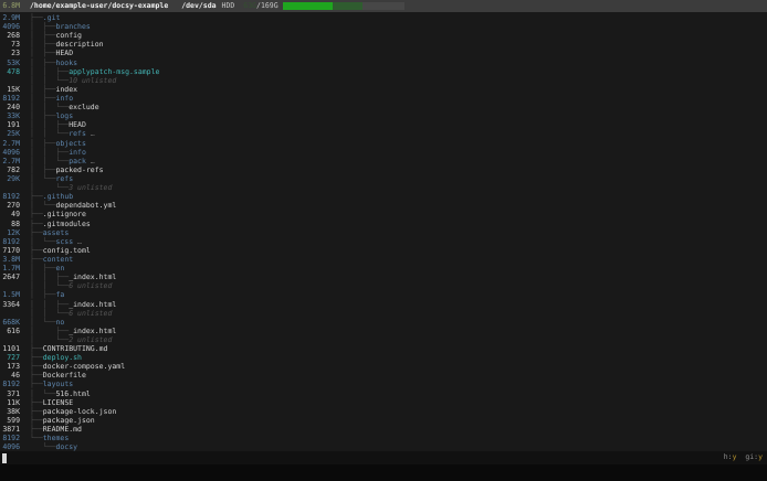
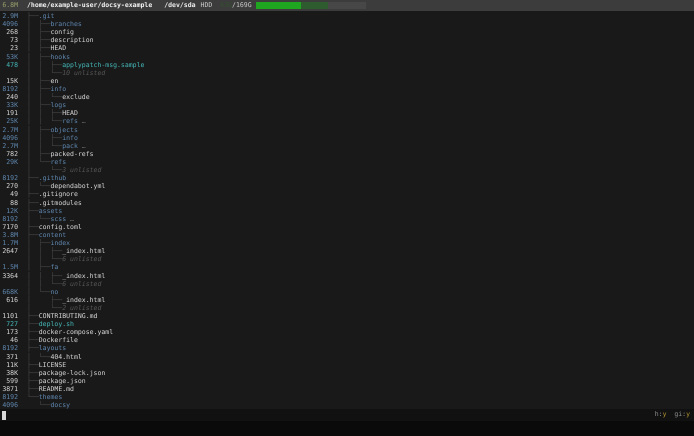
  6.8M
  /home/example-user/docsy-example
  /dev/sda
  HDD
  63G
  /169G
  2.9M
  ├──
  .git
  4096
  │ ├──
  branches
  268
  │ ├──
  config
  73
  │ ├──
  description
  23
  │ ├──
  HEAD
  53K
  │ ├──
  hooks
  478
  │ │ ├──
  applypatch-msg.sample
  │ │ └──
  10 unlisted
  15K
  │ ├──
- index
+ en
  8192
  │ ├──
  info
  240
  │ │ └──
  exclude
  33K
  │ ├──
  logs
  191
  │ │ ├──
  HEAD
  25K
  │ │ └──
  refs
  …
  2.7M
  │ ├──
  objects
  4096
  │ │ ├──
  info
  2.7M
  │ │ └──
  pack
  …
  782
  │ ├──
  packed-refs
  29K
  │ └──
  refs
  │ └──
  3 unlisted
  8192
  ├──
  .github
  270
  │ └──
  dependabot.yml
  49
  ├──
  .gitignore
  88
  ├──
  .gitmodules
  12K
  ├──
  assets
  8192
  │ └──
  scss
  …
  7170
  ├──
  config.toml
  3.8M
  ├──
  content
  1.7M
  │ ├──
- en
+ index
  2647
  │ │ ├──
  _index.html
  │ │ └──
  6 unlisted
  1.5M
  │ ├──
  fa
  3364
  │ │ ├──
  _index.html
  │ │ └──
  6 unlisted
  668K
  │ └──
  no
  616
  │ ├──
  _index.html
  │ └──
  2 unlisted
  1101
  ├──
  CONTRIBUTING.md
  727
  ├──
  deploy.sh
  173
  ├──
  docker-compose.yaml
  46
  ├──
  Dockerfile
  8192
  ├──
  layouts
  371
  │ └──
- 516.html
+ 404.html
  11K
  ├──
  LICENSE
  38K
  ├──
  package-lock.json
  599
  ├──
  package.json
  3871
  ├──
  README.md
  8192
  └──
  themes
  4096
  └──
  docsy
  h:y gi:y
